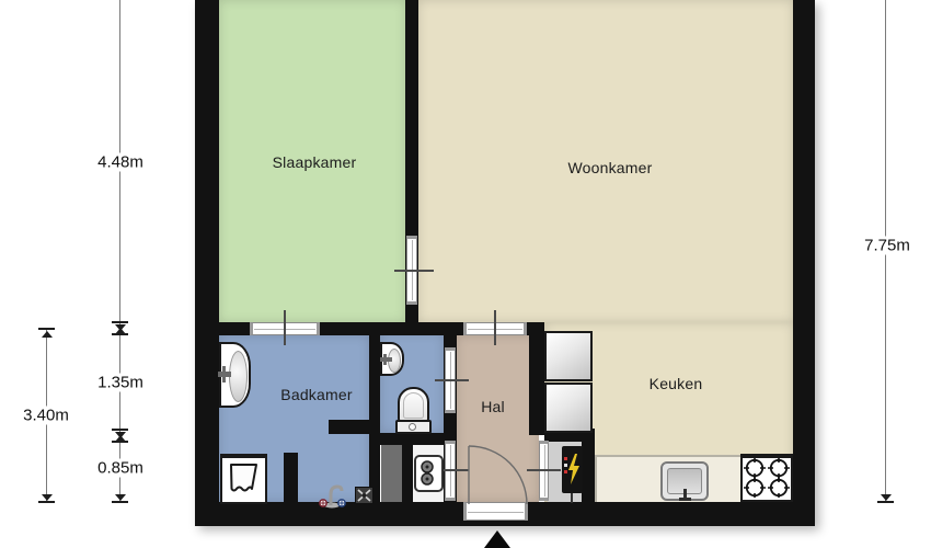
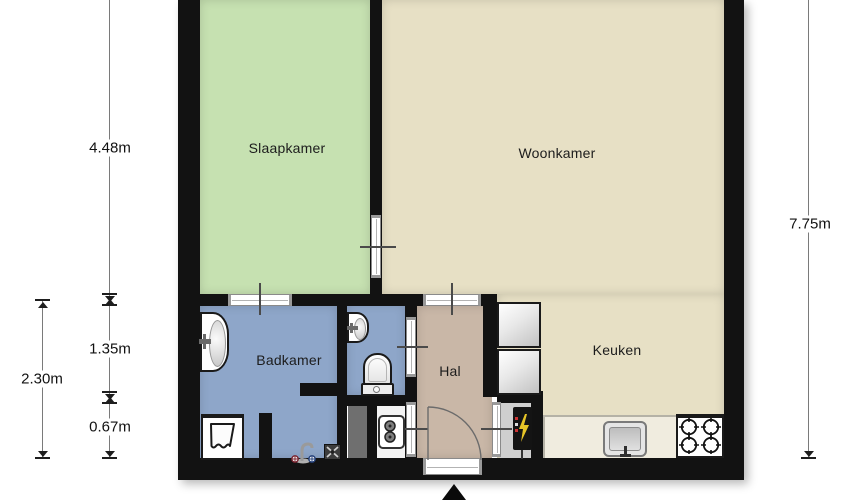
  Slaapkamer
  Woonkamer
  Badkamer
  Hal
  Keuken
  4.48m
  1.35m
- 0.85m
+ 0.67m
- 3.40m
+ 2.30m
  7.75m
